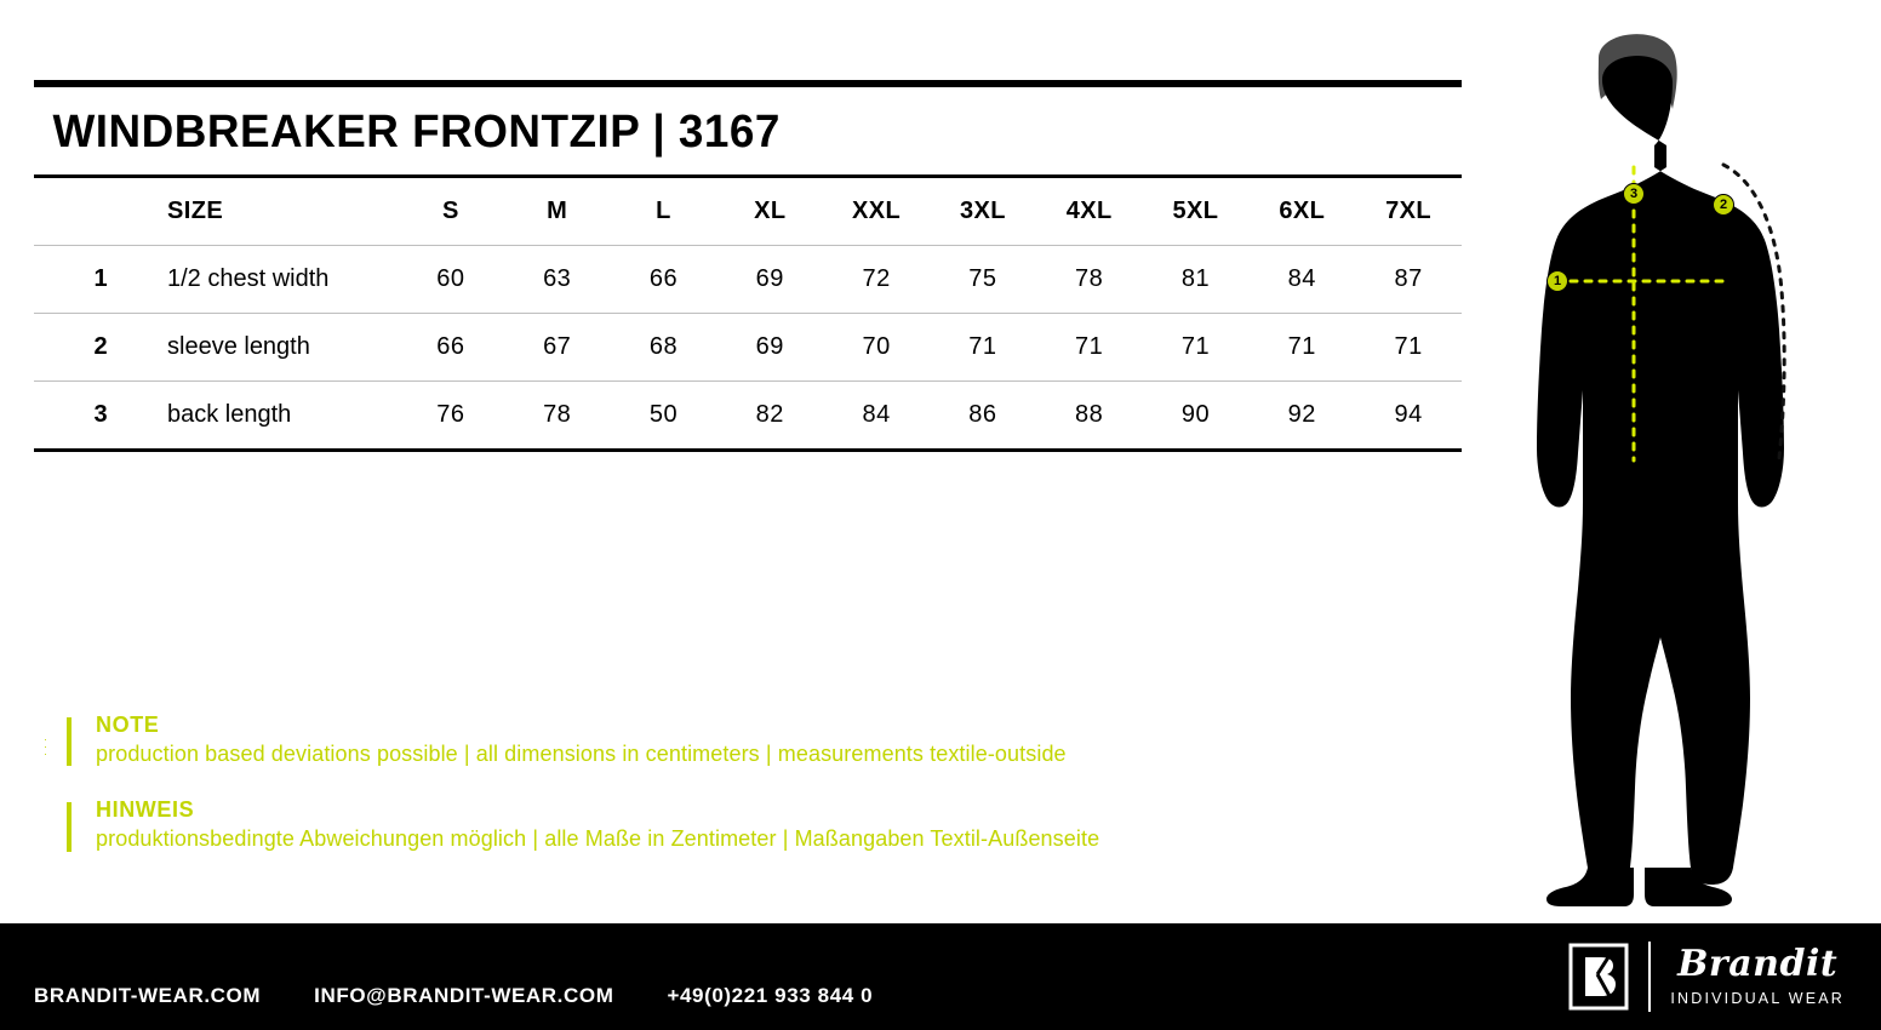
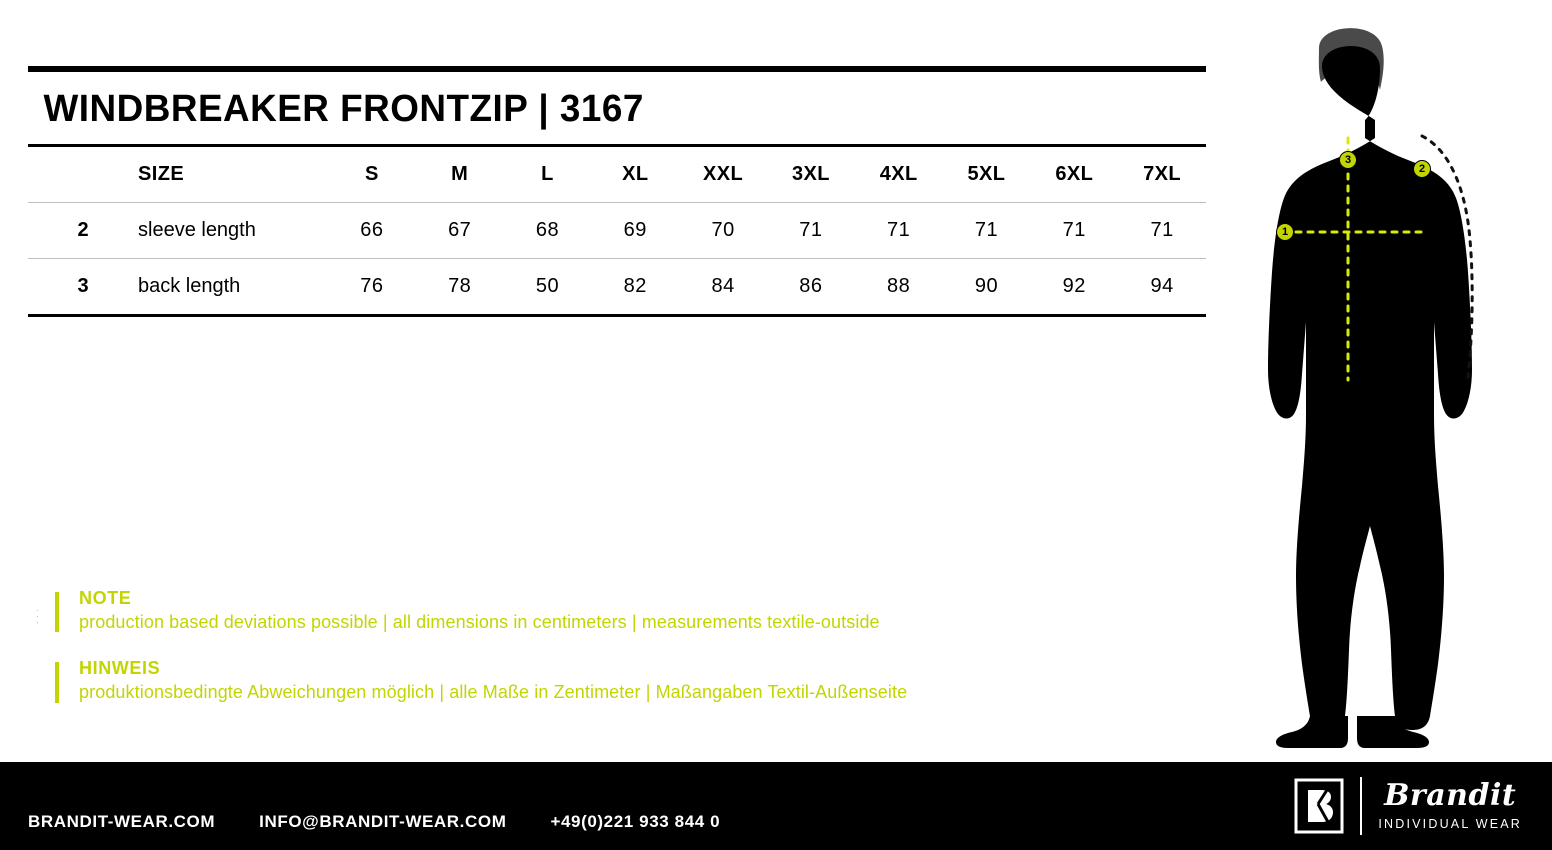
  WINDBREAKER FRONTZIP | 3167
  	SIZE	S	M	L	XL	XXL	3XL	4XL	5XL	6XL	7XL
- 1	1/2 chest width	60	63	66	69	72	75	78	81	84	87
  2	sleeve length	66	67	68	69	70	71	71	71	71	71
  3	back length	76	78	50	82	84	86	88	90	92	94
  ·
  ·
  ·
  NOTE
  production based deviations possible | all dimensions in centimeters | measurements textile-outside
  HINWEIS
  produktionsbedingte Abweichungen möglich | alle Maße in Zentimeter | Maßangaben Textil-Außenseite
  3
  2
  1
  BRANDIT-WEAR.COM
  INFO@BRANDIT-WEAR.COM
  +49(0)221 933 844 0
  Brandit
  INDIVIDUAL WEAR
